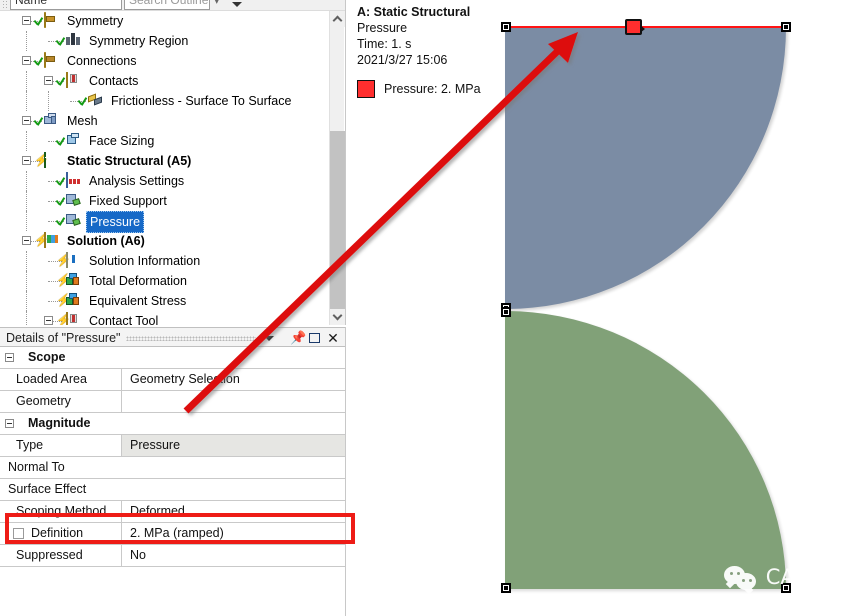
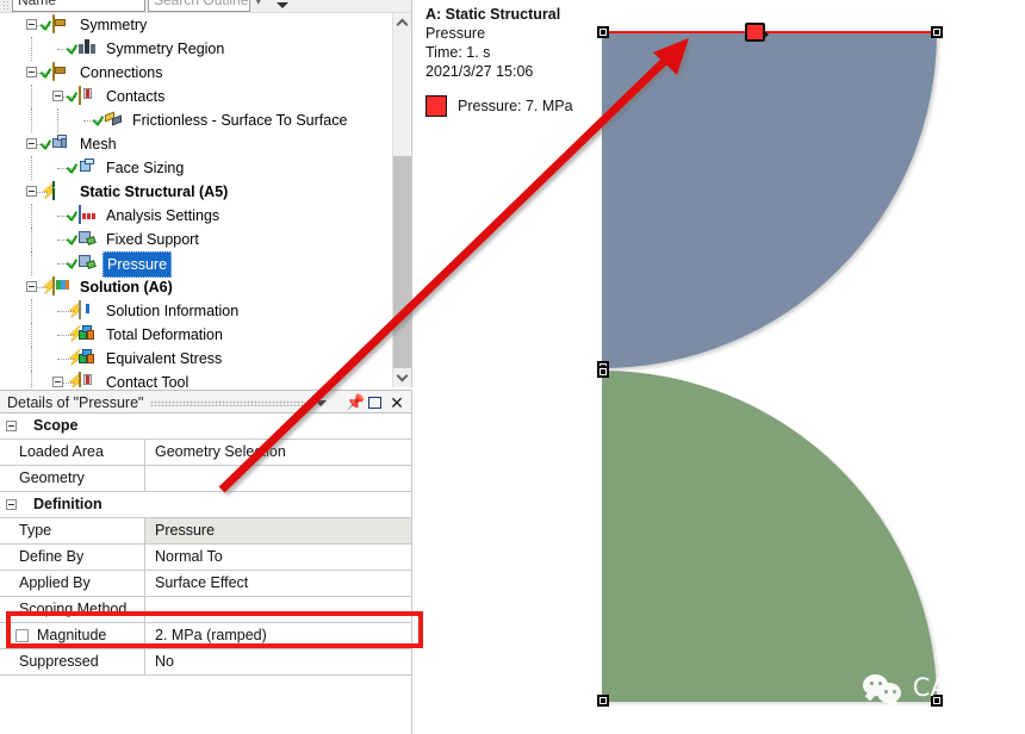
  Name
  Search Outline
  ▾
  Symmetry
  Symmetry Region
  Connections
  Contacts
  Frictionless - Surface To Surface
  Mesh
  Face Sizing
  ⚡
  Static Structural (A5)
  Analysis Settings
  Fixed Support
  Pressure
  ⚡
  Solution (A6)
  ⚡
  Solution Information
  ⚡
  Total Deformation
  ⚡
  Equivalent Stress
  ⚡
  Contact Tool
  Details of "Pressure"
  📌
  ✕
  Scope
  Loaded Area
  Geometry Seleion
  Geometry
- Magnitude
+ Definition
  Type
  Pressure
+ Define By
  Normal To
+ Applied By
  Surface Effect
  Scoping Method
- Deformed
- Definition
+ Magnitude
  2. MPa (ramped)
  Suppressed
  No
  A: Static Structural
  Pressure
  Time: 1. s
  2021/3/27 15:06
- Pressure: 2. MPa
+ Pressure: 7. MPa
  CAE之道
